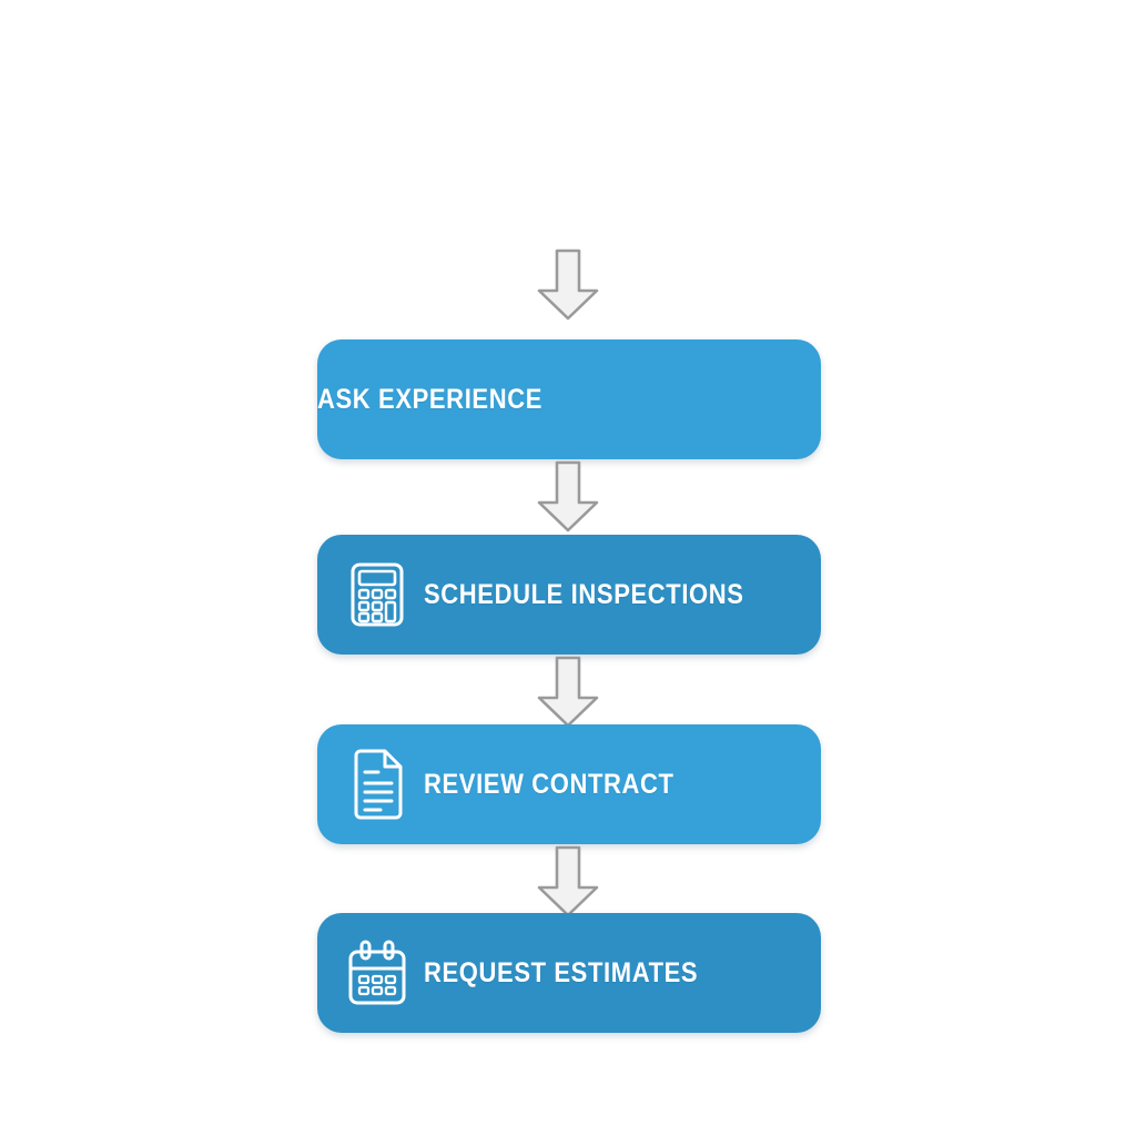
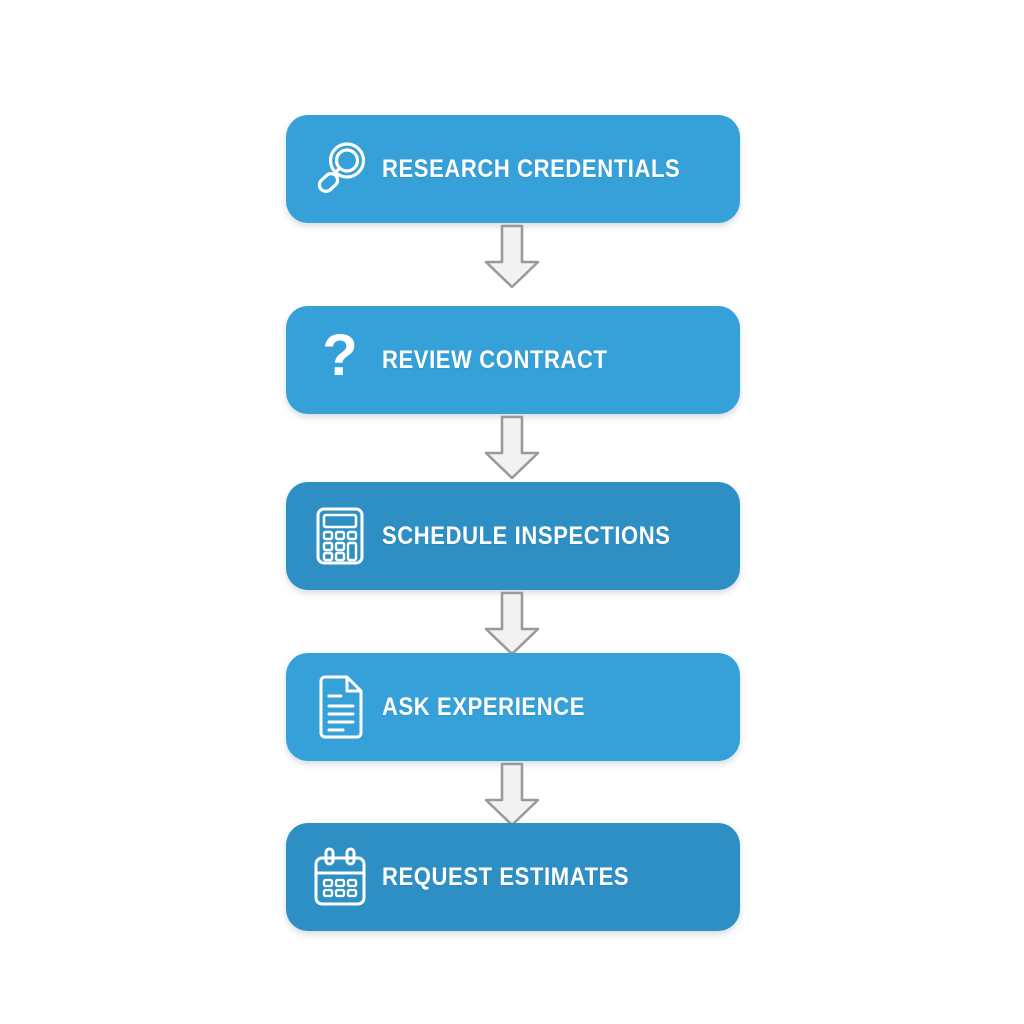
+ RESEARCH CREDENTIALS
+ ?
- ASK EXPERIENCE
+ REVIEW CONTRACT
  SCHEDULE INSPECTIONS
- REVIEW CONTRACT
+ ASK EXPERIENCE
  REQUEST ESTIMATES
